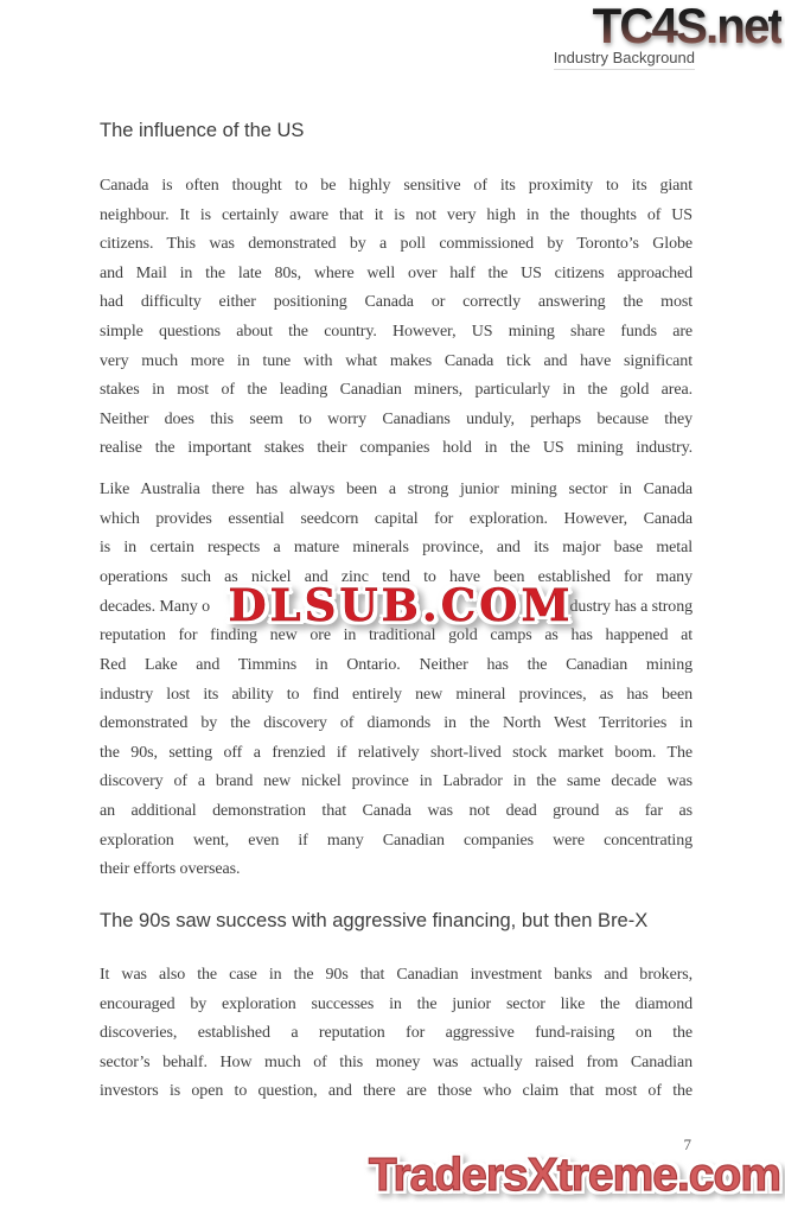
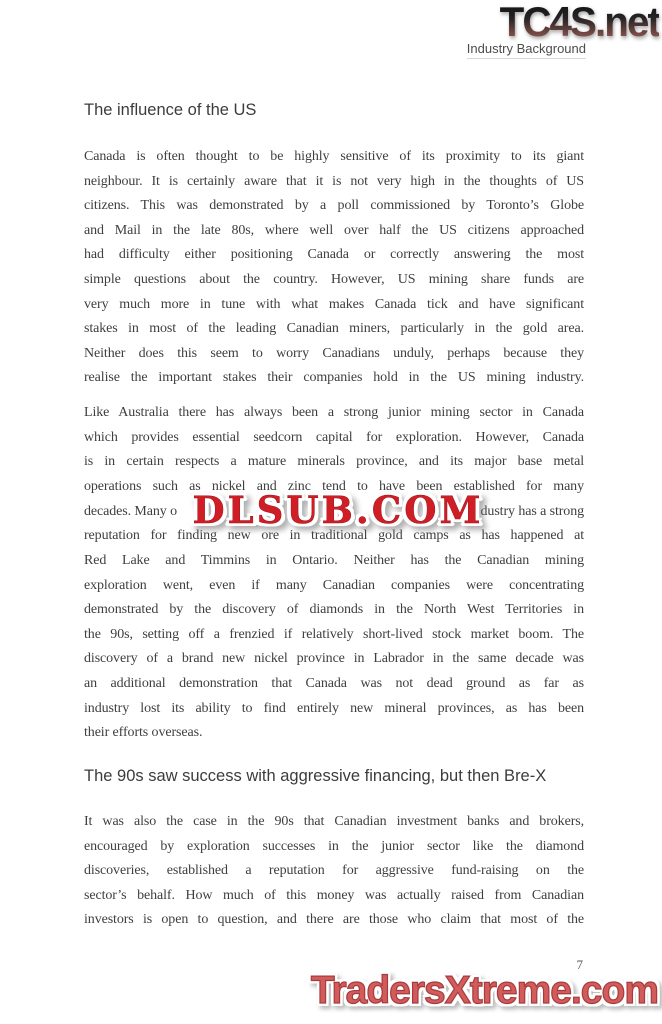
  TC4S.net
  Industry Background
  The influence of the US
  Canada is often thought to be highly sensitive of its proximity to its giant
  neighbour. It is certainly aware that it is not very high in the thoughts of US
  citizens. This was demonstrated by a poll commissioned by Toronto’s Globe
  and Mail in the late 80s, where well over half the US citizens approached
  had difficulty either positioning Canada or correctly answering the most
  simple questions about the country. However, US mining share funds are
  very much more in tune with what makes Canada tick and have significant
  stakes in most of the leading Canadian miners, particularly in the gold area.
  Neither does this seem to worry Canadians unduly, perhaps because they
  realise the important stakes their companies hold in the US mining industry.
  Like Australia there has always been a strong junior mining sector in Canada
  which provides essential seedcorn capital for exploration. However, Canada
  is in certain respects a mature minerals province, and its major base metal
  operations such as nickel and zinc tend to have been established for many
  decades. Many o
  dustry has a strong
  reputation for finding new ore in traditional gold camps as has happened at
  Red Lake and Timmins in Ontario. Neither has the Canadian mining
- industry lost its ability to find entirely new mineral provinces, as has been
+ exploration went, even if many Canadian companies were concentrating
  demonstrated by the discovery of diamonds in the North West Territories in
  the 90s, setting off a frenzied if relatively short-lived stock market boom. The
  discovery of a brand new nickel province in Labrador in the same decade was
  an additional demonstration that Canada was not dead ground as far as
- exploration went, even if many Canadian companies were concentrating
+ industry lost its ability to find entirely new mineral provinces, as has been
  their efforts overseas.
  DLSUB.COM
  The 90s saw success with aggressive financing, but then Bre-X
  It was also the case in the 90s that Canadian investment banks and brokers,
  encouraged by exploration successes in the junior sector like the diamond
  discoveries, established a reputation for aggressive fund-raising on the
  sector’s behalf. How much of this money was actually raised from Canadian
  investors is open to question, and there are those who claim that most of the
  7
  TradersXtreme.com
